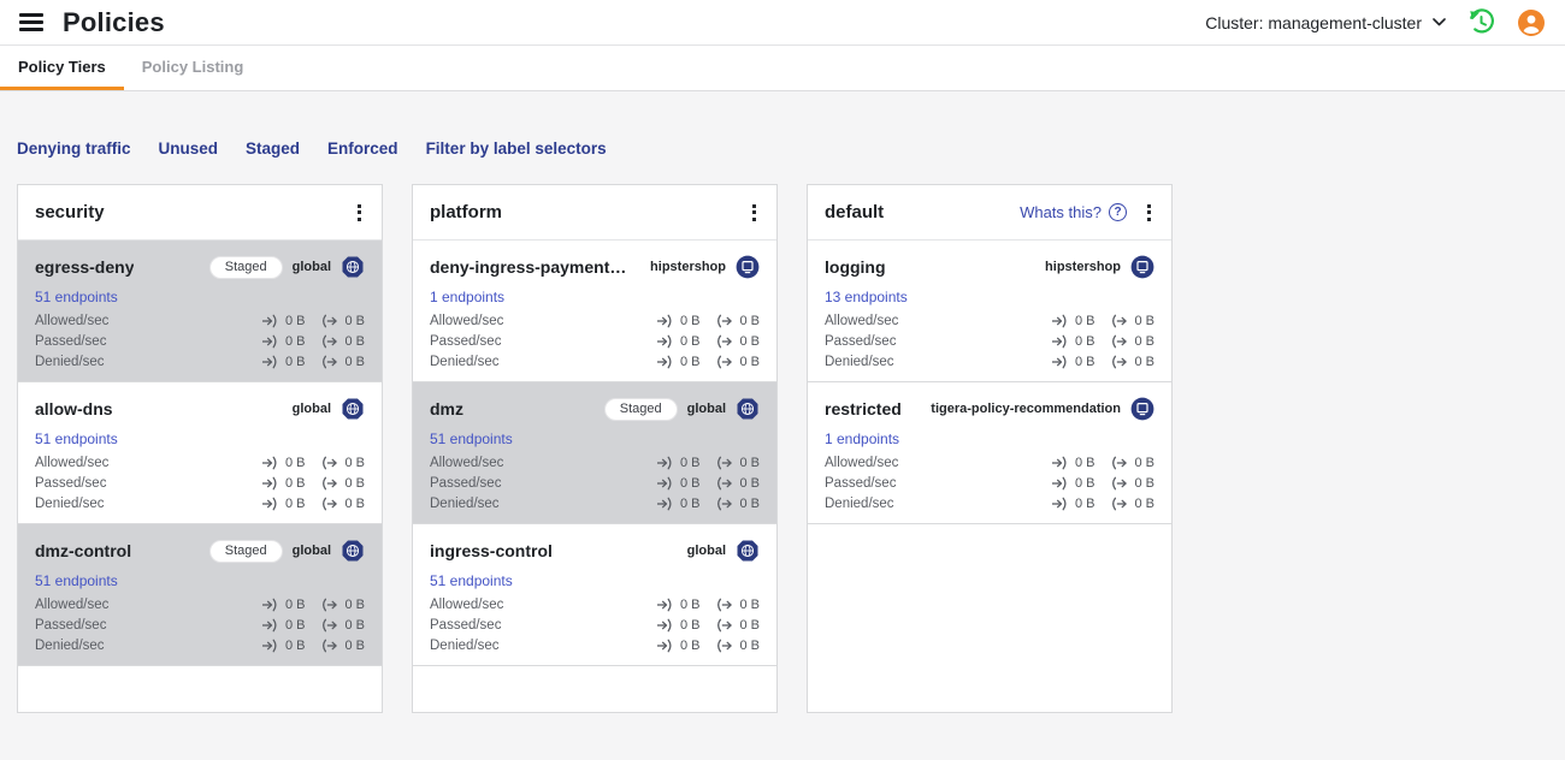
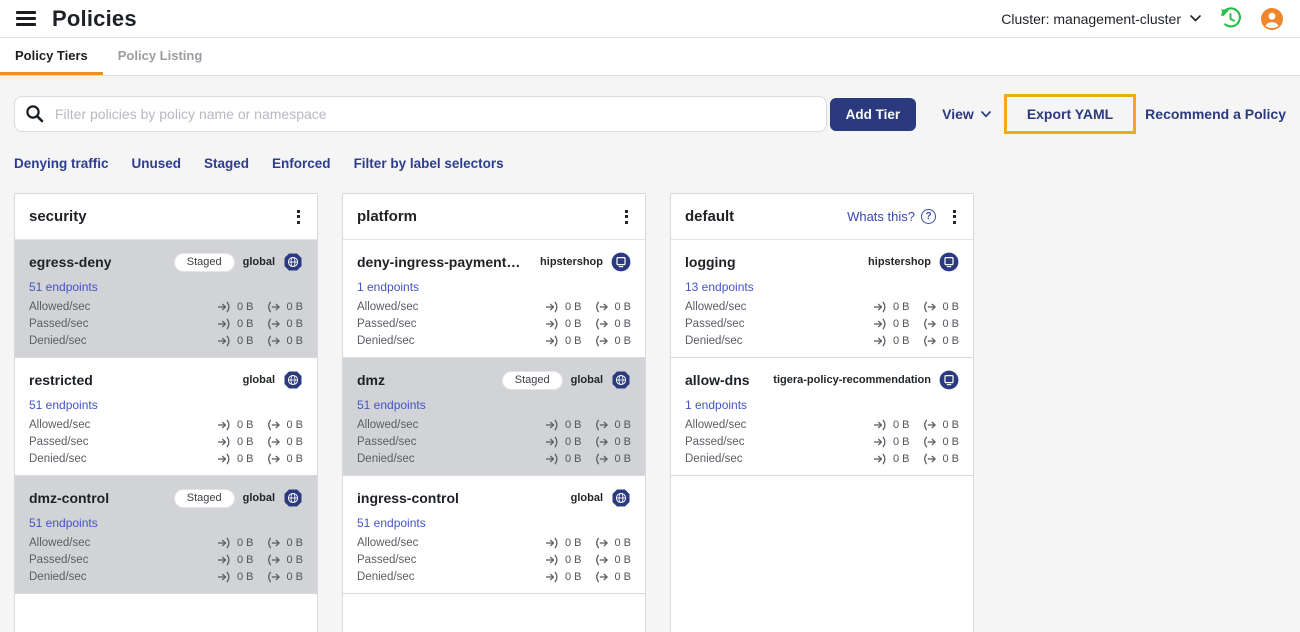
  Policies
  Cluster: management-cluster
  Policy Tiers
  Policy Listing
+ Filter policies by policy name or namespace
+ Add Tier
+ View
+ Export YAML
+ Recommend a Policy
  Denying traffic
  Unused
  Staged
  Enforced
  Filter by label selectors
  security
  egress-deny
  Staged
  global
  51 endpoints
  Allowed/sec
  0 B
  0 B
  Passed/sec
  0 B
  0 B
  Denied/sec
  0 B
  0 B
- allow-dns
+ restricted
  global
  51 endpoints
  Allowed/sec
  0 B
  0 B
  Passed/sec
  0 B
  0 B
  Denied/sec
  0 B
  0 B
  dmz-control
  Staged
  global
  51 endpoints
  Allowed/sec
  0 B
  0 B
  Passed/sec
  0 B
  0 B
  Denied/sec
  0 B
  0 B
  platform
  deny-ingress-paymentser
  hipstershop
  1 endpoints
  Allowed/sec
  0 B
  0 B
  Passed/sec
  0 B
  0 B
  Denied/sec
  0 B
  0 B
  dmz
  Staged
  global
  51 endpoints
  Allowed/sec
  0 B
  0 B
  Passed/sec
  0 B
  0 B
  Denied/sec
  0 B
  0 B
  ingress-control
  global
  51 endpoints
  Allowed/sec
  0 B
  0 B
  Passed/sec
  0 B
  0 B
  Denied/sec
  0 B
  0 B
  default
  Whats this?
  ?
  logging
  hipstershop
  13 endpoints
  Allowed/sec
  0 B
  0 B
  Passed/sec
  0 B
  0 B
  Denied/sec
  0 B
  0 B
- restricted
+ allow-dns
  tigera-policy-recommendation
  1 endpoints
  Allowed/sec
  0 B
  0 B
  Passed/sec
  0 B
  0 B
  Denied/sec
  0 B
  0 B
